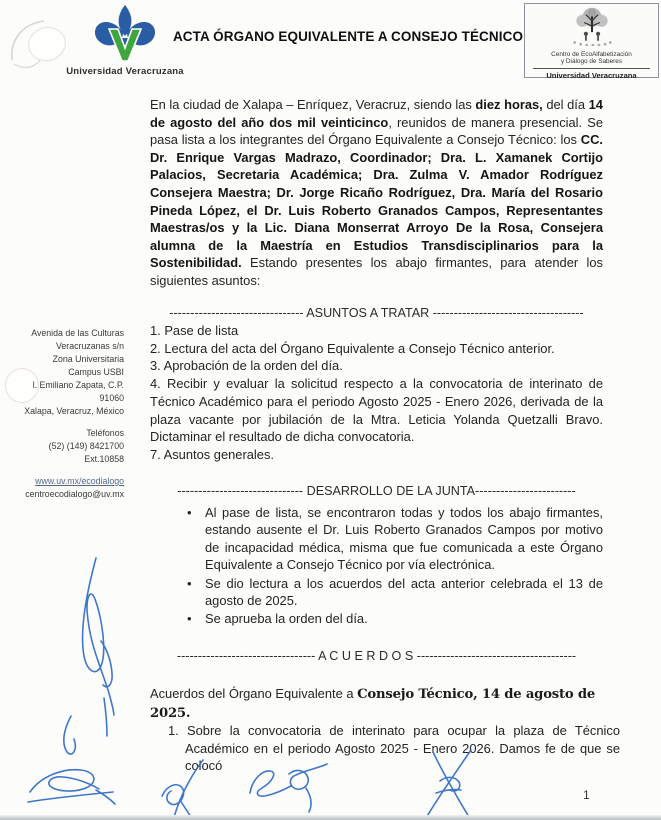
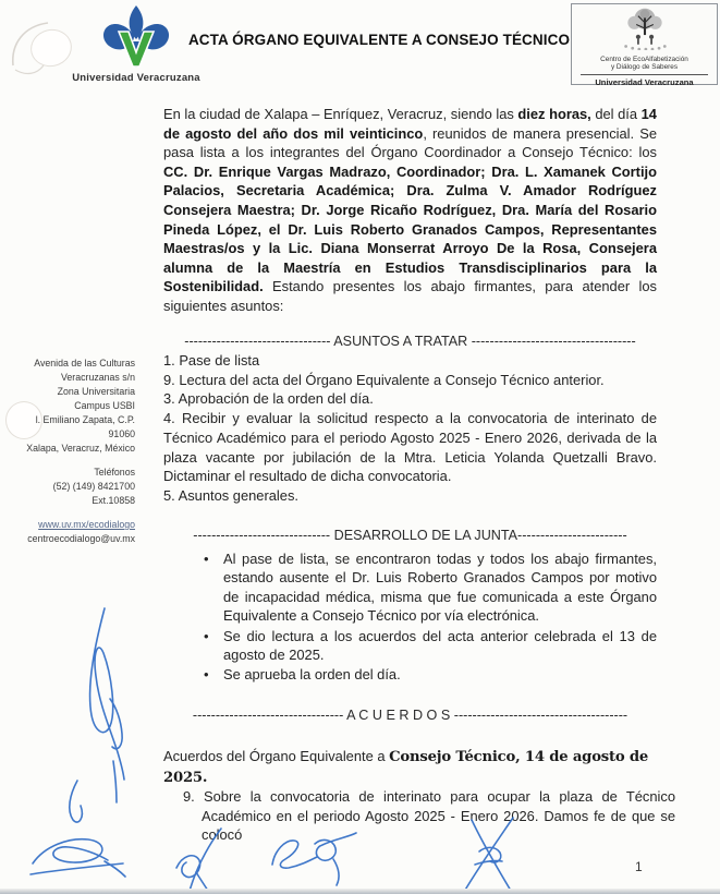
  Universidad Veracruzana
  ACTA ÓRGANO EQUIVALENTE A CONSEJO TÉCNICO
  Universidad Veracruzana
  Avenida de las Culturas
  Veracruzanas s/n
  Zona Universitaria
  Campus USBI
  l. Emiliano Zapata, C.P.
  91060
  Xalapa, Veracruz, México
  Teléfonos
  (52) (149) 8421700
  Ext.10858
  www.uv.mx/ecodialogo
  centroecodialogo@uv.mx
- En la ciudad de Xalapa – Enríquez, Veracruz, siendo las diez horas, del día 14 de agosto del año dos mil veinticinco, reunidos de manera presencial. Se pasa lista a los integrantes del Órgano Equivalente a Consejo Técnico: los CC. Dr. Enrique Vargas Madrazo, Coordinador; Dra. L. Xamanek Cortijo Palacios, Secretaria Académica; Dra. Zulma V. Amador Rodríguez Consejera Maestra; Dr. Jorge Ricaño Rodríguez, Dra. María del Rosario Pineda López, el Dr. Luis Roberto Granados Campos, Representantes Maestras/os y la Lic. Diana Monserrat Arroyo De la Rosa, Consejera alumna de la Maestría en Estudios Transdisciplinarios para la Sostenibilidad. Estando presentes los abajo firmantes, para atender los siguientes asuntos:
+ En la ciudad de Xalapa – Enríquez, Veracruz, siendo las diez horas, del día 14 de agosto del año dos mil veinticinco, reunidos de manera presencial. Se pasa lista a los integrantes del Órgano Coordinador a Consejo Técnico: los CC. Dr. Enrique Vargas Madrazo, Coordinador; Dra. L. Xamanek Cortijo Palacios, Secretaria Académica; Dra. Zulma V. Amador Rodríguez Consejera Maestra; Dr. Jorge Ricaño Rodríguez, Dra. María del Rosario Pineda López, el Dr. Luis Roberto Granados Campos, Representantes Maestras/os y la Lic. Diana Monserrat Arroyo De la Rosa, Consejera alumna de la Maestría en Estudios Transdisciplinarios para la Sostenibilidad. Estando presentes los abajo firmantes, para atender los siguientes asuntos:
  -------------------------------- ASUNTOS A TRATAR ------------------------------------
  1. Pase de lista
- 2. Lectura del acta del Órgano Equivalente a Consejo Técnico anterior.
+ 9. Lectura del acta del Órgano Equivalente a Consejo Técnico anterior.
  3. Aprobación de la orden del día.
  4. Recibir y evaluar la solicitud respecto a la convocatoria de interinato de Técnico Académico para el periodo Agosto 2025 - Enero 2026, derivada de la plaza vacante por jubilación de la Mtra. Leticia Yolanda Quetzalli Bravo. Dictaminar el resultado de dicha convocatoria.
- 7. Asuntos generales.
+ 5. Asuntos generales.
  ------------------------------ DESARROLLO DE LA JUNTA------------------------
  Al pase de lista, se encontraron todas y todos los abajo firmantes, estando ausente el Dr. Luis Roberto Granados Campos por motivo de incapacidad médica, misma que fue comunicada a este Órgano Equivalente a Consejo Técnico por vía electrónica.
  Se dio lectura a los acuerdos del acta anterior celebrada el 13 de agosto de 2025.
  Se aprueba la orden del día.
  --------------------------------- A C U E R D O S --------------------------------------
  Acuerdos del Órgano Equivalente a Consejo Técnico, 14 de agosto de 2025.
- 1. Sobre la convocatoria de interinato para ocupar la plaza de Técnico Académico en el periodo Agosto 2025 - Enero 2026. Damos fe de que se colocó
+ 9. Sobre la convocatoria de interinato para ocupar la plaza de Técnico Académico en el periodo Agosto 2025 - Enero 2026. Damos fe de que se colocó
  1
